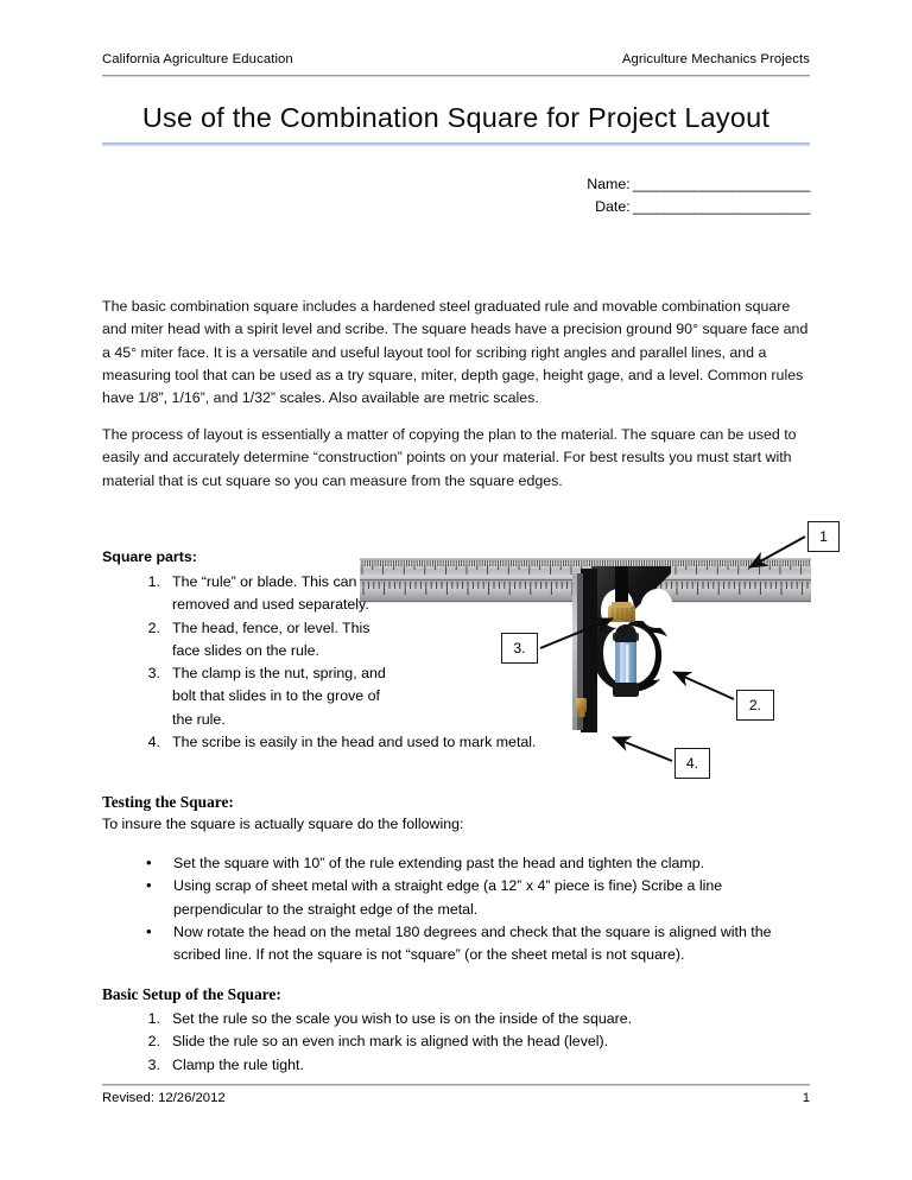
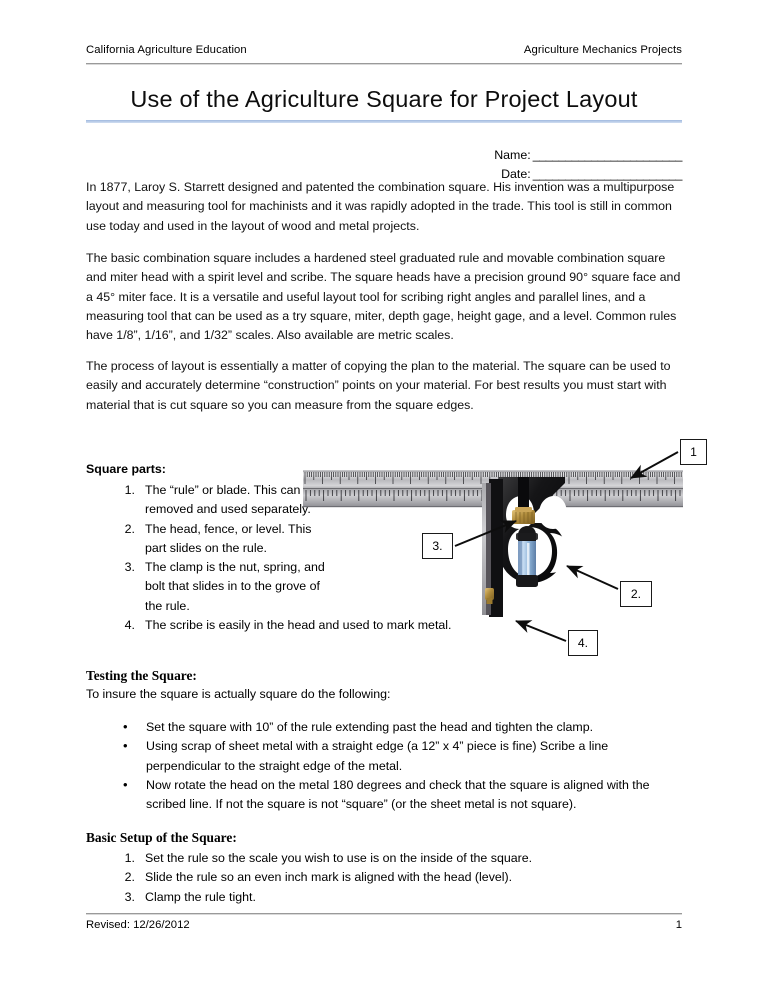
  California Agriculture Education
  Agriculture Mechanics Projects
- Use of the Combination Square for Project Layout
+ Use of the Agriculture Square for Project Layout
  Name:
  _______________________
  Date:
  _______________________
+ In 1877, Laroy S. Starrett designed and patented the combination square. His invention was a multipurpose layout and measuring tool for machinists and it was rapidly adopted in the trade. This tool is still in common use today and used in the layout of wood and metal projects.
  The basic combination square includes a hardened steel graduated rule and movable combination square and miter head with a spirit level and scribe. The square heads have a precision ground 90° square face and a 45° miter face. It is a versatile and useful layout tool for scribing right angles and parallel lines, and a measuring tool that can be used as a try square, miter, depth gage, height gage, and a level. Common rules have 1/8”, 1/16”, and 1/32” scales. Also available are metric scales.
  The process of layout is essentially a matter of copying the plan to the material. The square can be used to easily and accurately determine “construction” points on your material. For best results you must start with material that is cut square so you can measure from the square edges.
  Square parts:
  1.
  The “rule” or blade. This can removed and used separately.
  2.
- The head, fence, or level. This face slides on the rule.
+ The head, fence, or level. This part slides on the rule.
  3.
  The clamp is the nut, spring, and bolt that slides in to the grove of the rule.
  4.
  The scribe is easily in the head and used to mark metal.
  1
  3.
  2.
  4.
  Testing the Square:
  To insure the square is actually square do the following:
  •
  Set the square with 10” of the rule extending past the head and tighten the clamp.
  •
  Using scrap of sheet metal with a straight edge (a 12” x 4” piece is fine) Scribe a line perpendicular to the straight edge of the metal.
  •
  Now rotate the head on the metal 180 degrees and check that the square is aligned with the scribed line. If not the square is not “square” (or the sheet metal is not square).
  Basic Setup of the Square:
  1.
  Set the rule so the scale you wish to use is on the inside of the square.
  2.
  Slide the rule so an even inch mark is aligned with the head (level).
  3.
  Clamp the rule tight.
  Revised: 12/26/2012
  1
